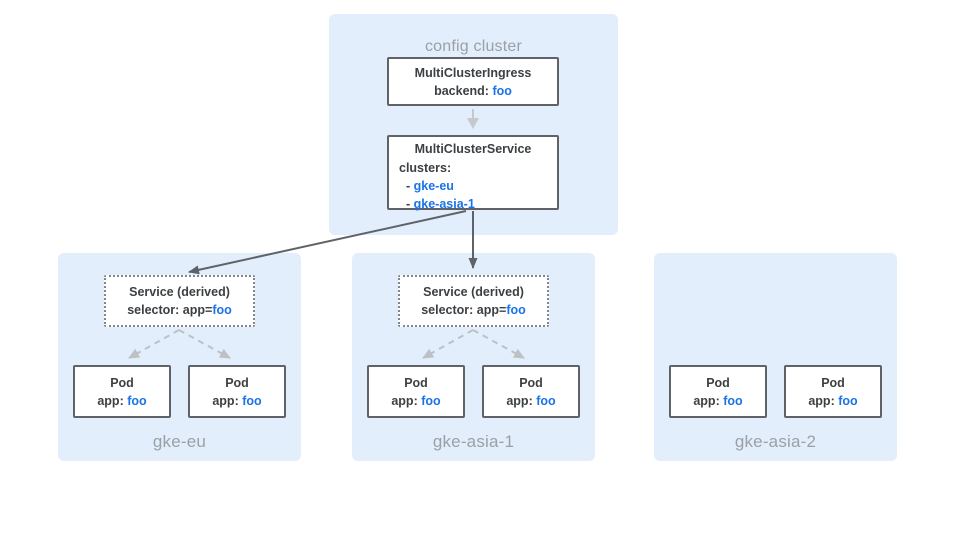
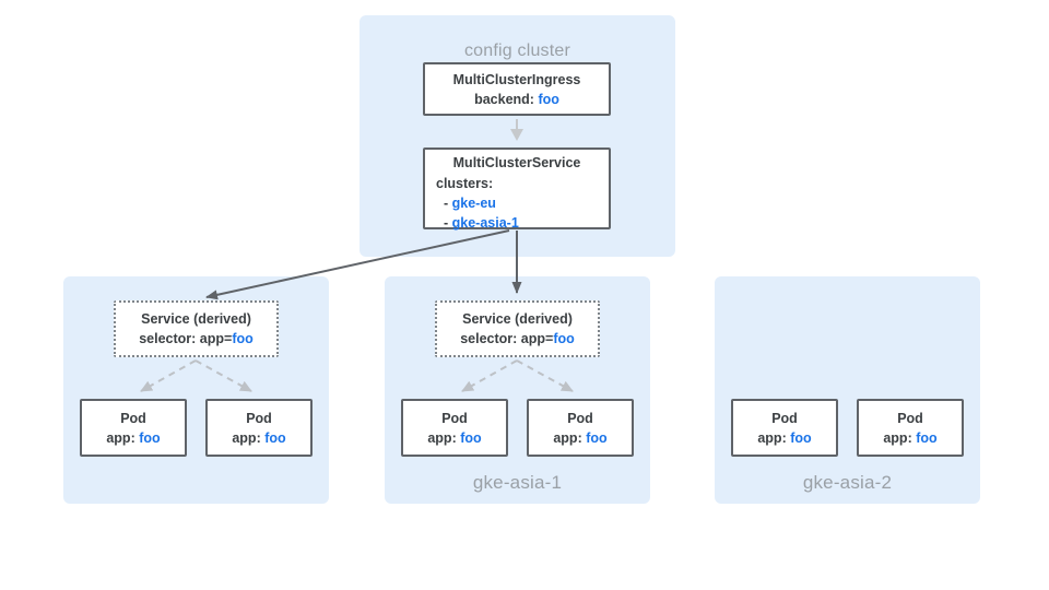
  config cluster
  MultiClusterIngress
  backend: foo
  MultiClusterService
  clusters:
  - gke-eu
  - gke-asia-1
  Service (derived)
  selector: app=foo
  Pod
  app: foo
  Pod
  app: foo
- gke-eu
  Service (derived)
  selector: app=foo
  Pod
  app: foo
  Pod
  app: foo
  gke-asia-1
  Pod
  app: foo
  Pod
  app: foo
  gke-asia-2
